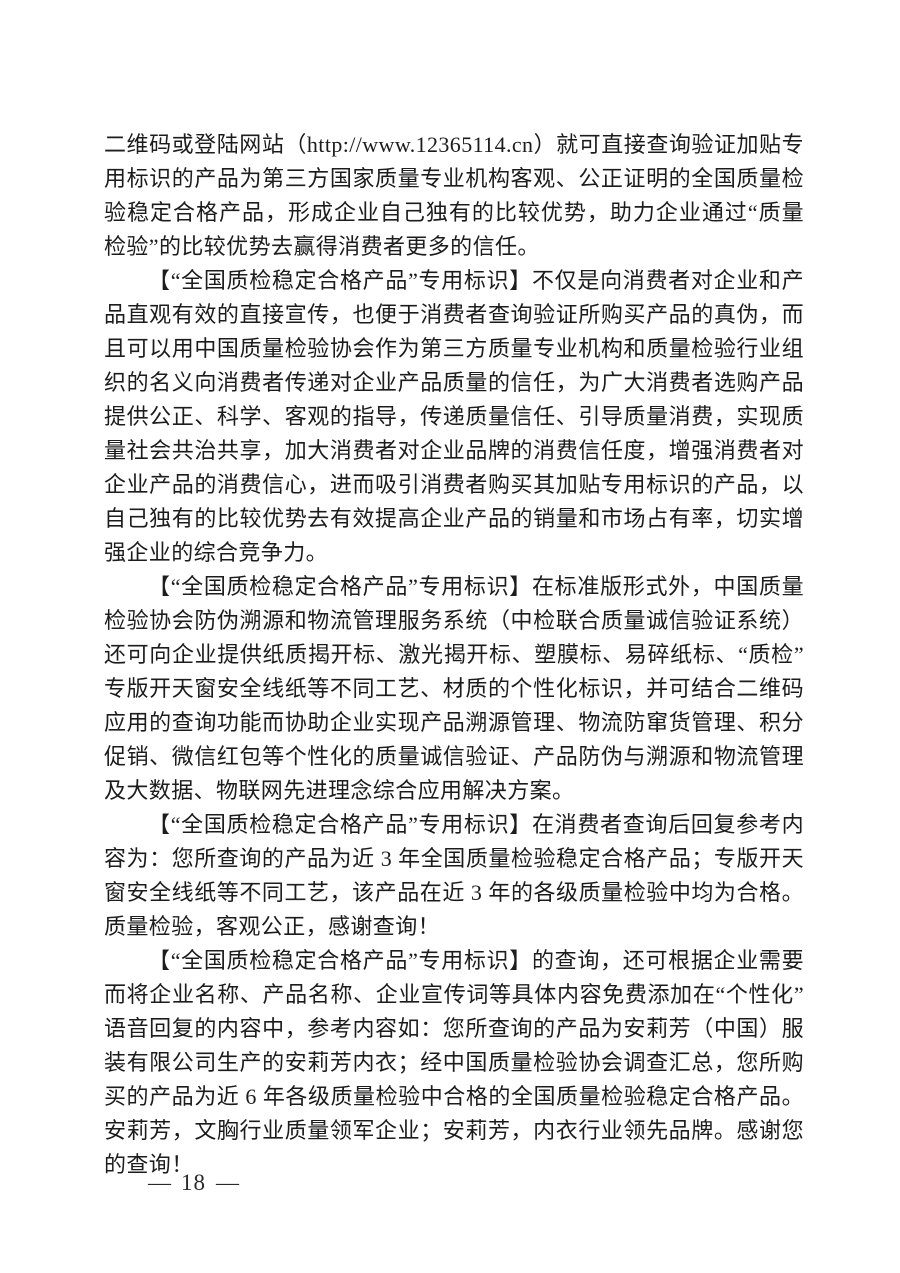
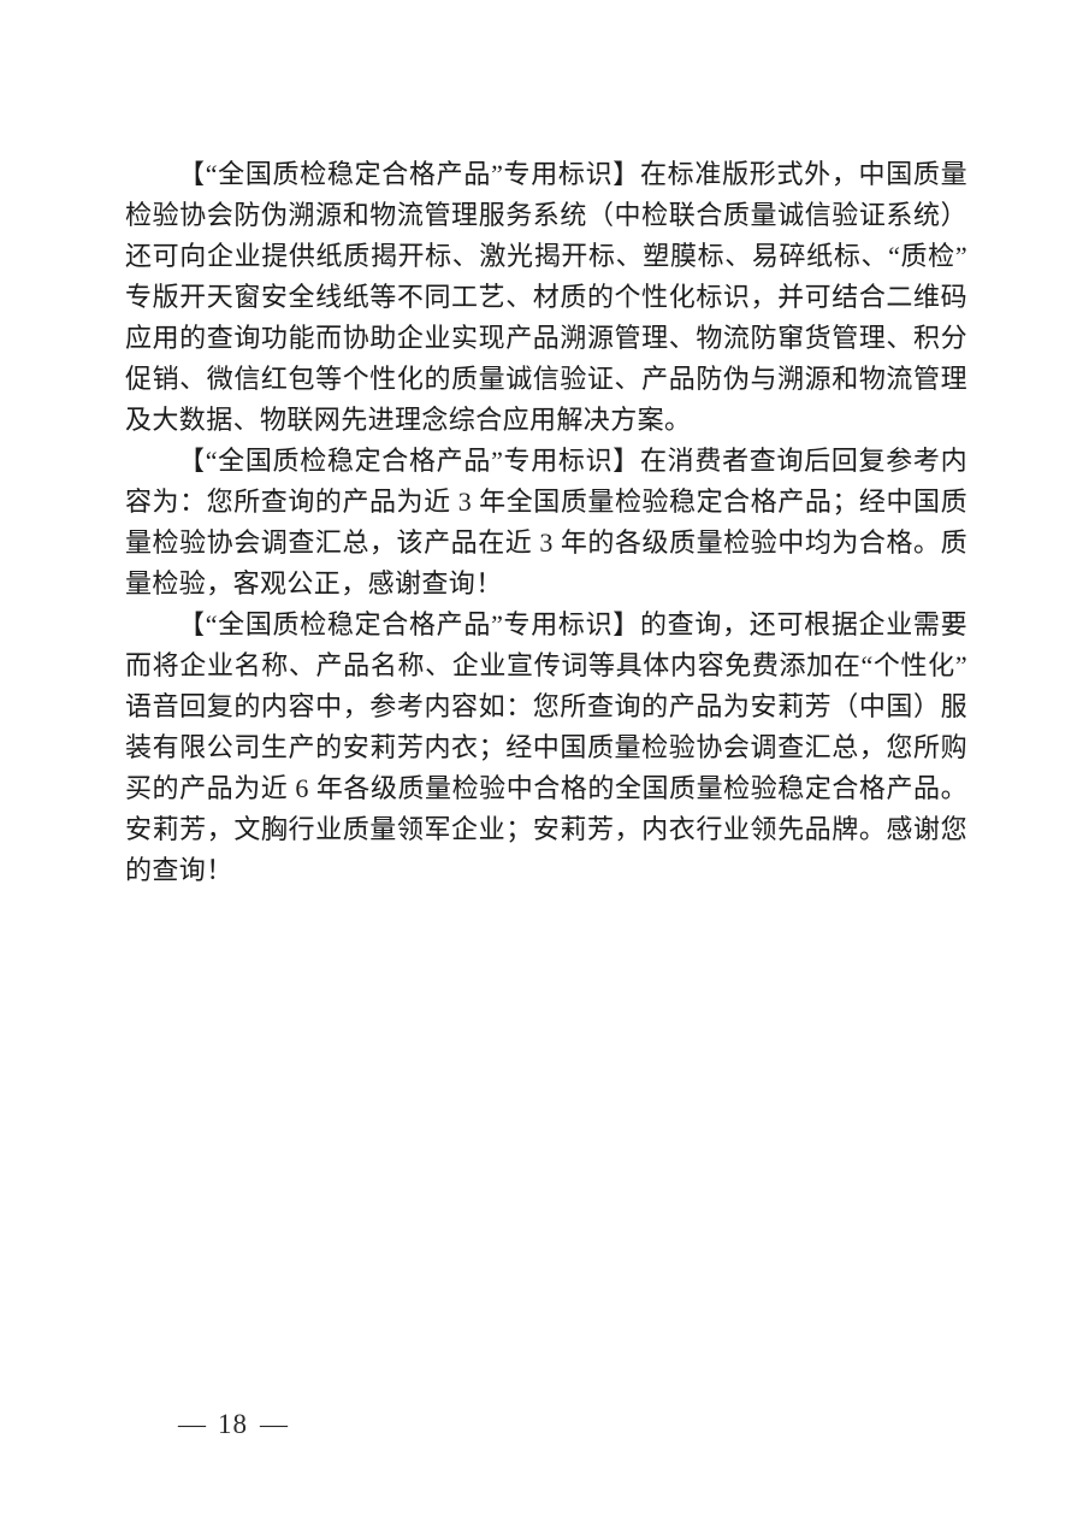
- 二维码或登陆网站（http://www.12365114.cn）就可直接查询验证加贴专用标识的产品为第三方国家质量专业机构客观、公正证明的全国质量检验稳定合格产品，形成企业自己独有的比较优势，助力企业通过“质量检验”的比较优势去赢得消费者更多的信任。
- 【“全国质检稳定合格产品”专用标识】不仅是向消费者对企业和产品直观有效的直接宣传，也便于消费者查询验证所购买产品的真伪，而且可以用中国质量检验协会作为第三方质量专业机构和质量检验行业组织的名义向消费者传递对企业产品质量的信任，为广大消费者选购产品提供公正、科学、客观的指导，传递质量信任、引导质量消费，实现质量社会共治共享，加大消费者对企业品牌的消费信任度，增强消费者对企业产品的消费信心，进而吸引消费者购买其加贴专用标识的产品，以自己独有的比较优势去有效提高企业产品的销量和市场占有率，切实增强企业的综合竞争力。
  【“全国质检稳定合格产品”专用标识】在标准版形式外，中国质量检验协会防伪溯源和物流管理服务系统（中检联合质量诚信验证系统）还可向企业提供纸质揭开标、激光揭开标、塑膜标、易碎纸标、“质检”专版开天窗安全线纸等不同工艺、材质的个性化标识，并可结合二维码应用的查询功能而协助企业实现产品溯源管理、物流防窜货管理、积分促销、微信红包等个性化的质量诚信验证、产品防伪与溯源和物流管理及大数据、物联网先进理念综合应用解决方案。
- 【“全国质检稳定合格产品”专用标识】在消费者查询后回复参考内容为：您所查询的产品为近 3 年全国质量检验稳定合格产品；专版开天窗安全线纸等不同工艺，该产品在近 3 年的各级质量检验中均为合格。质量检验，客观公正，感谢查询！
+ 【“全国质检稳定合格产品”专用标识】在消费者查询后回复参考内容为：您所查询的产品为近 3 年全国质量检验稳定合格产品；经中国质量检验协会调查汇总，该产品在近 3 年的各级质量检验中均为合格。质量检验，客观公正，感谢查询！
  【“全国质检稳定合格产品”专用标识】的查询，还可根据企业需要而将企业名称、产品名称、企业宣传词等具体内容免费添加在“个性化”语音回复的内容中，参考内容如：您所查询的产品为安莉芳（中国）服装有限公司生产的安莉芳内衣；经中国质量检验协会调查汇总，您所购买的产品为近 6 年各级质量检验中合格的全国质量检验稳定合格产品。安莉芳，文胸行业质量领军企业；安莉芳，内衣行业领先品牌。感谢您的查询！
  — 18 —
